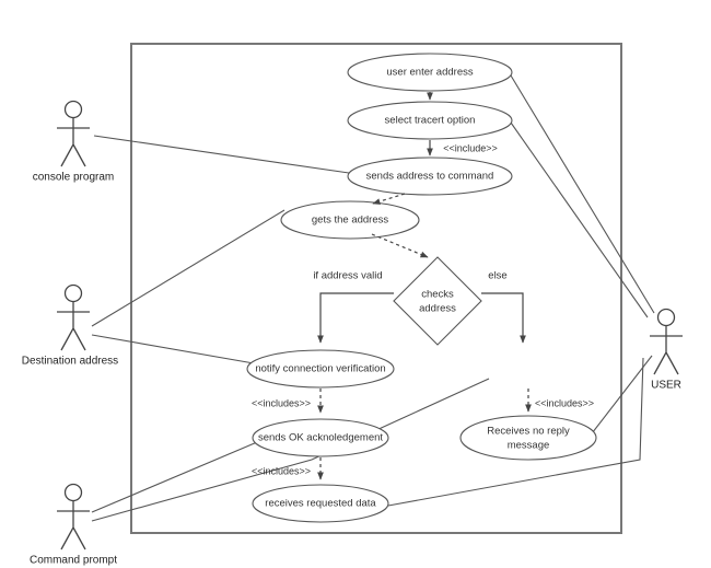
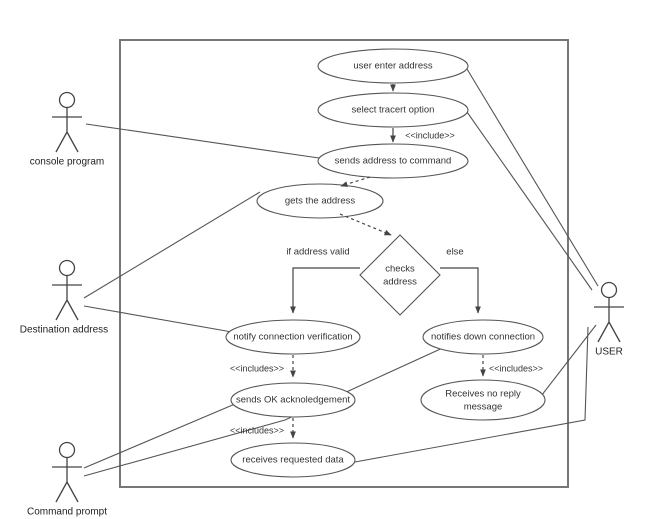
  console program
  Destination address
  Command prompt
  USER
  user enter address
  select tracert option
  sends address to command
  gets the address
  notify connection verification
+ notifies down connection
  sends OK acknoledgement
  Receives no reply
  message
  receives requested data
  checks
  address
  <<include>>
  if address valid
  else
  <<includes>>
  <<includes>>
  <<includes>>
